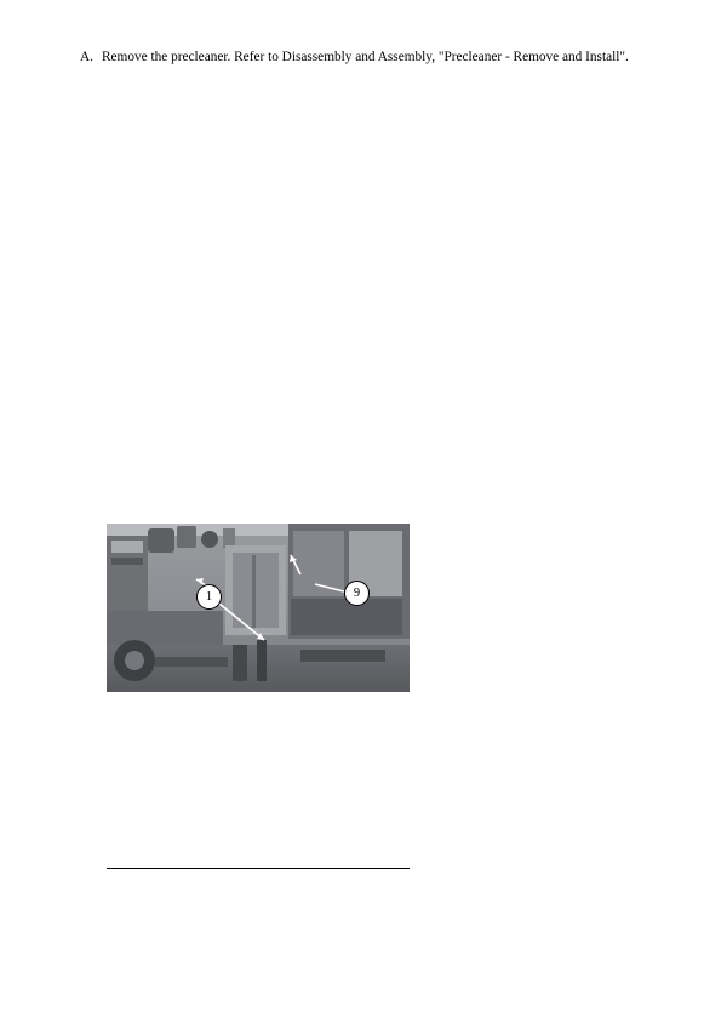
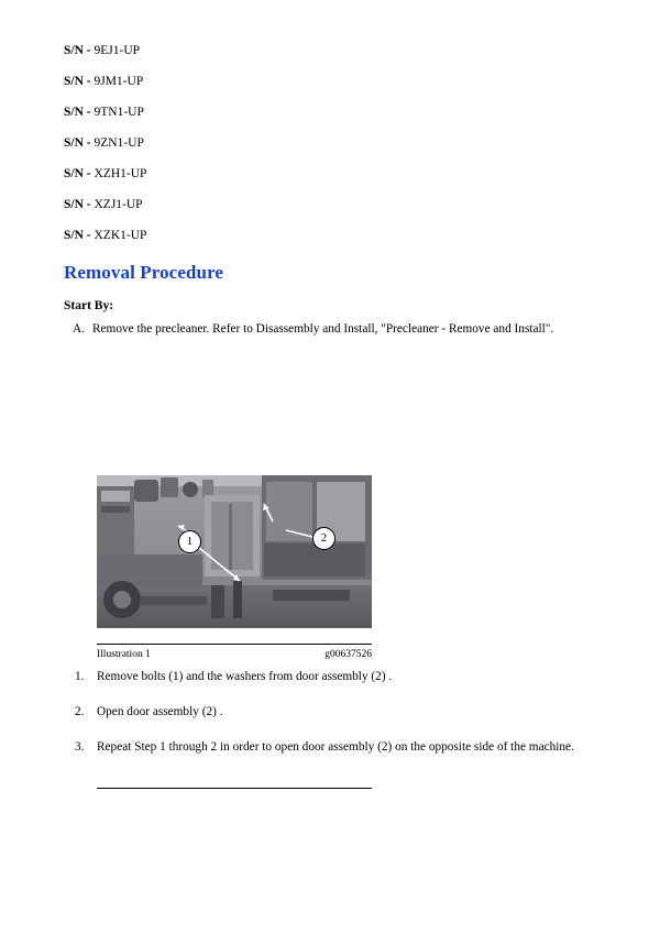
+ S/N - 9EJ1-UP
+ S/N - 9JM1-UP
+ S/N - 9TN1-UP
+ S/N - 9ZN1-UP
+ S/N - XZH1-UP
+ S/N - XZJ1-UP
+ S/N - XZK1-UP
+ Removal Procedure
+ Start By:
  A.
- Remove the precleaner. Refer to Disassembly and Assembly, "Precleaner - Remove and Install".
+ Remove the precleaner. Refer to Disassembly and Install, "Precleaner - Remove and Install".
  1
- 9
+ 2
+ Illustration 1
+ g00637526
+ 1.
+ Remove bolts (1) and the washers from door assembly (2) .
+ 2.
+ Open door assembly (2) .
+ 3.
+ Repeat Step 1 through 2 in order to open door assembly (2) on the opposite side of the machine.
